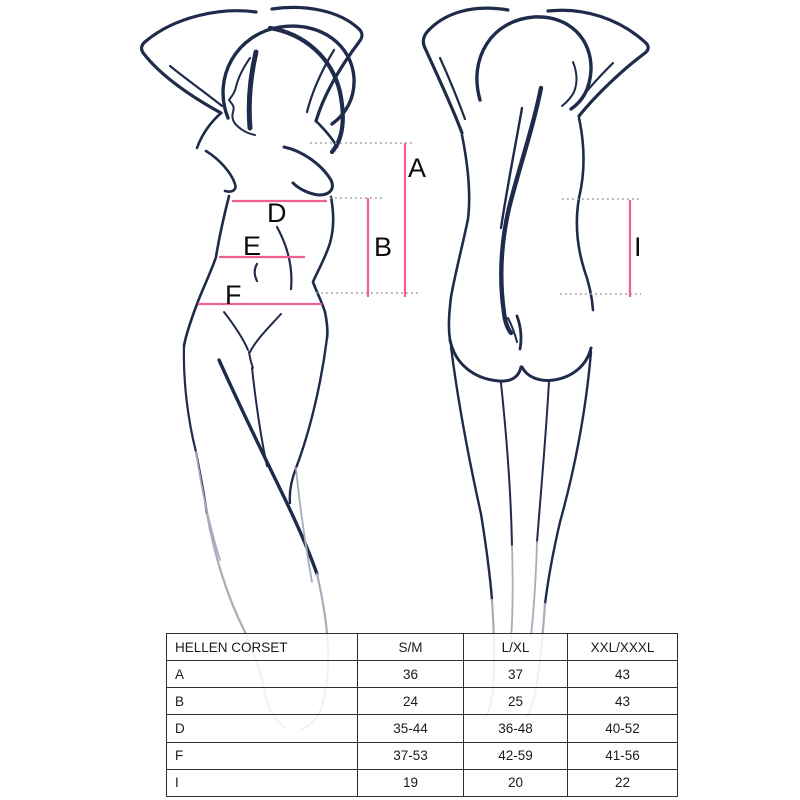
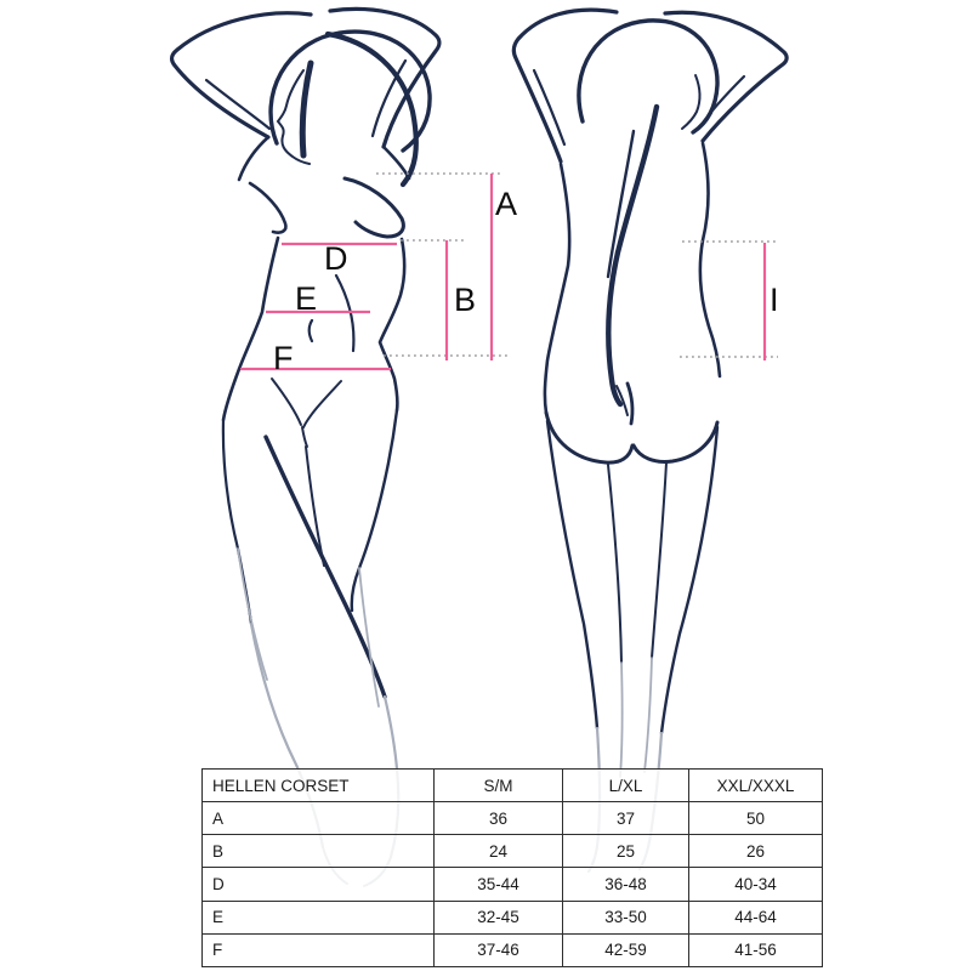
  A
  B
  D
  E
  F
  I
  HELLEN CORSET	S/M	L/XL	XXL/XXXL
- A	36	37	43
+ A	36	37	50
- B	24	25	43
+ B	24	25	26
- D	35-44	36-48	40-52
+ D	35-44	36-48	40-34
+ E	32-45	33-50	44-64
- F	37-53	42-59	41-56
+ F	37-46	42-59	41-56
- I	19	20	22
